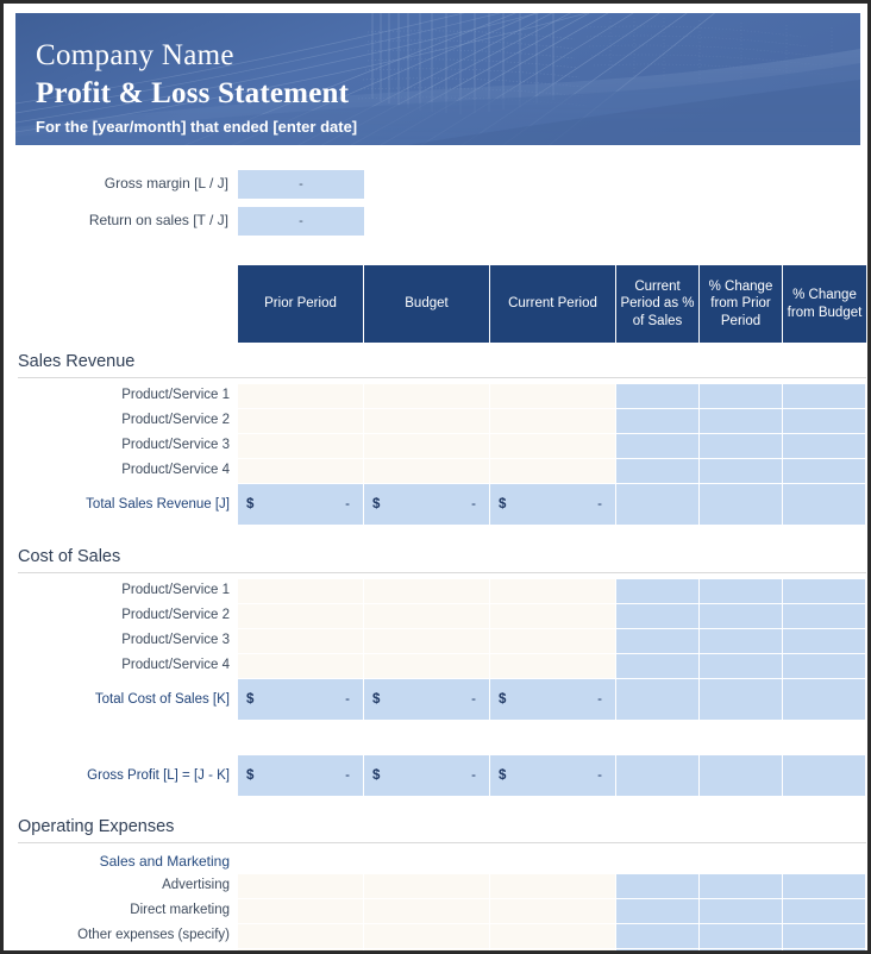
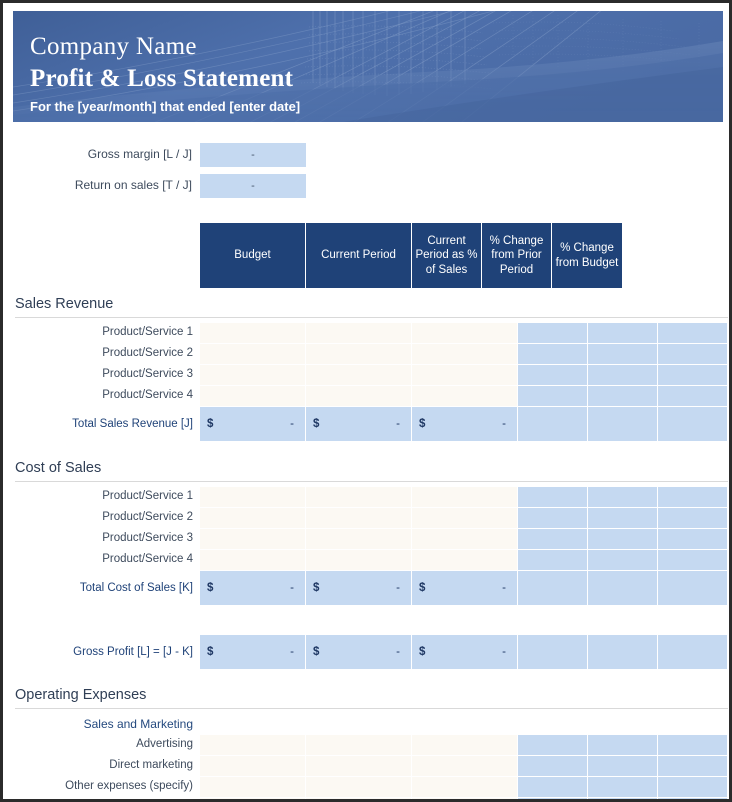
  Company Name
  Profit & Loss Statement
  For the [year/month] that ended [enter date]
  Gross margin [L / J]
  -
  Return on sales [T / J]
  -
- Prior Period
  Budget
  Current Period
  Current Period as % of Sales
  % Change from Prior Period
  % Change from Budget
  Sales Revenue
  Product/Service 1
  Product/Service 2
  Product/Service 3
  Product/Service 4
  Total Sales Revenue [J]
  $
  -
  $
  -
  $
  -
  Cost of Sales
  Product/Service 1
  Product/Service 2
  Product/Service 3
  Product/Service 4
  Total Cost of Sales [K]
  $
  -
  $
  -
  $
  -
  Gross Profit [L] = [J - K]
  $
  -
  $
  -
  $
  -
  Operating Expenses
  Sales and Marketing
  Advertising
  Direct marketing
  Other expenses (specify)
